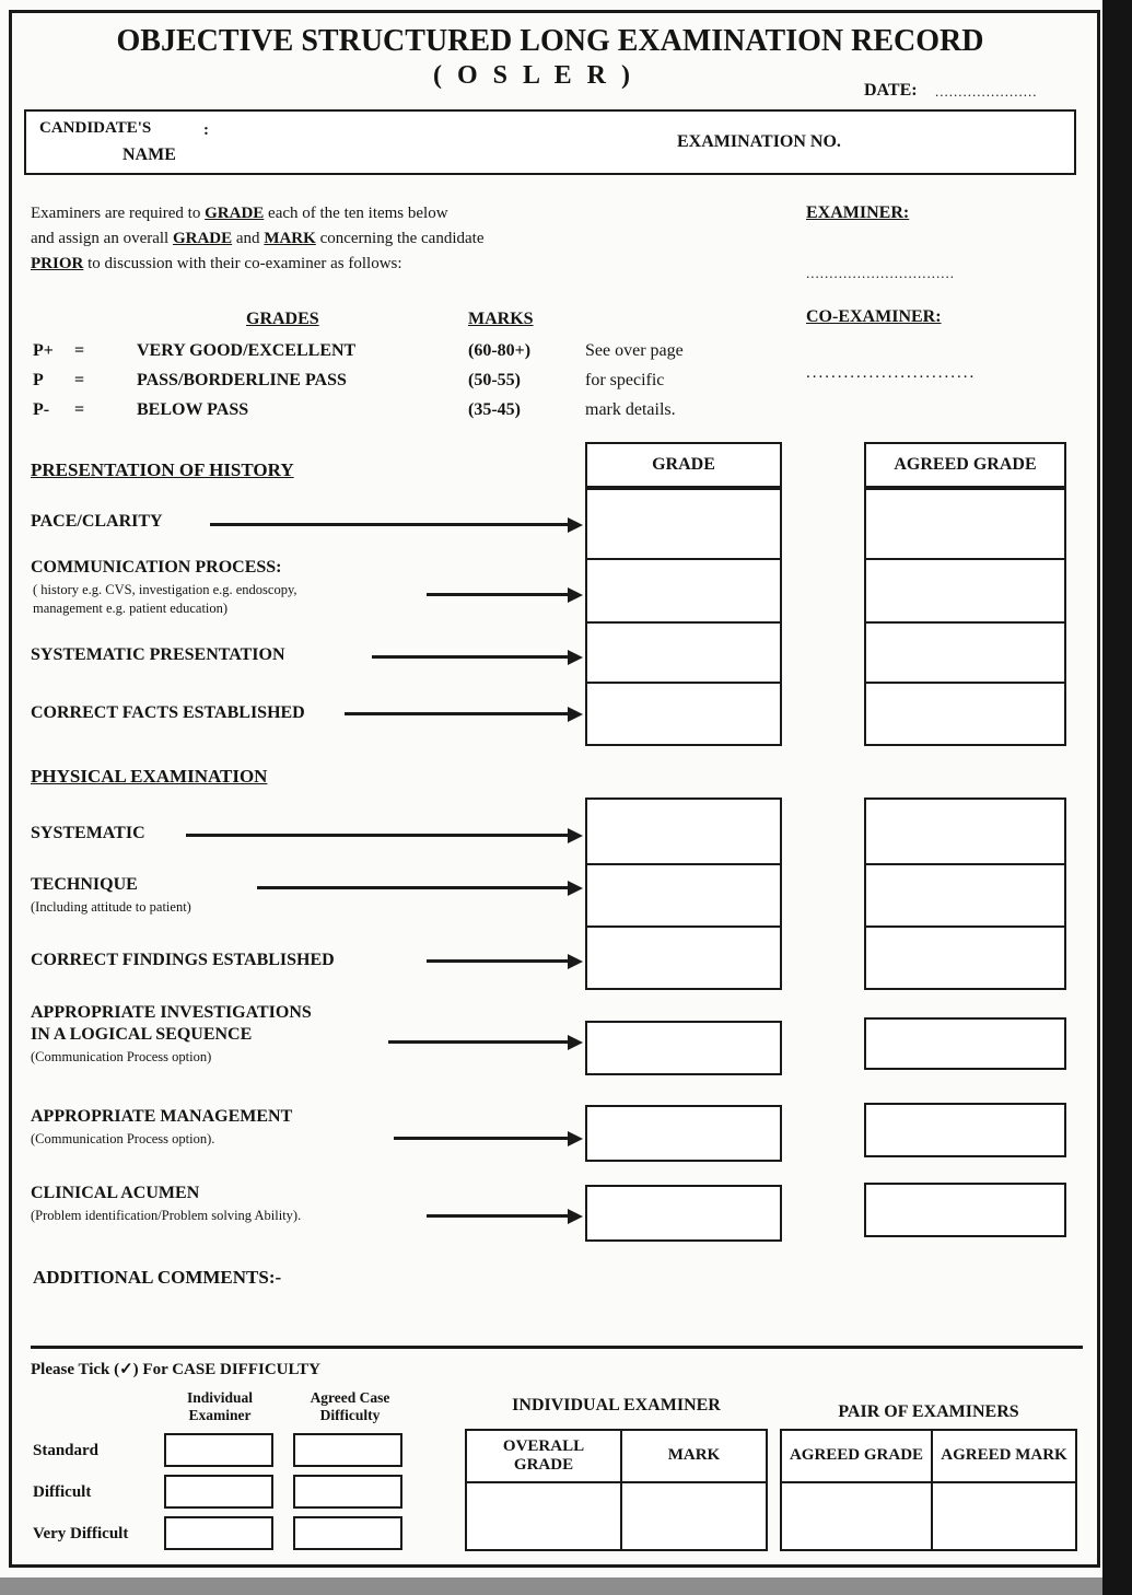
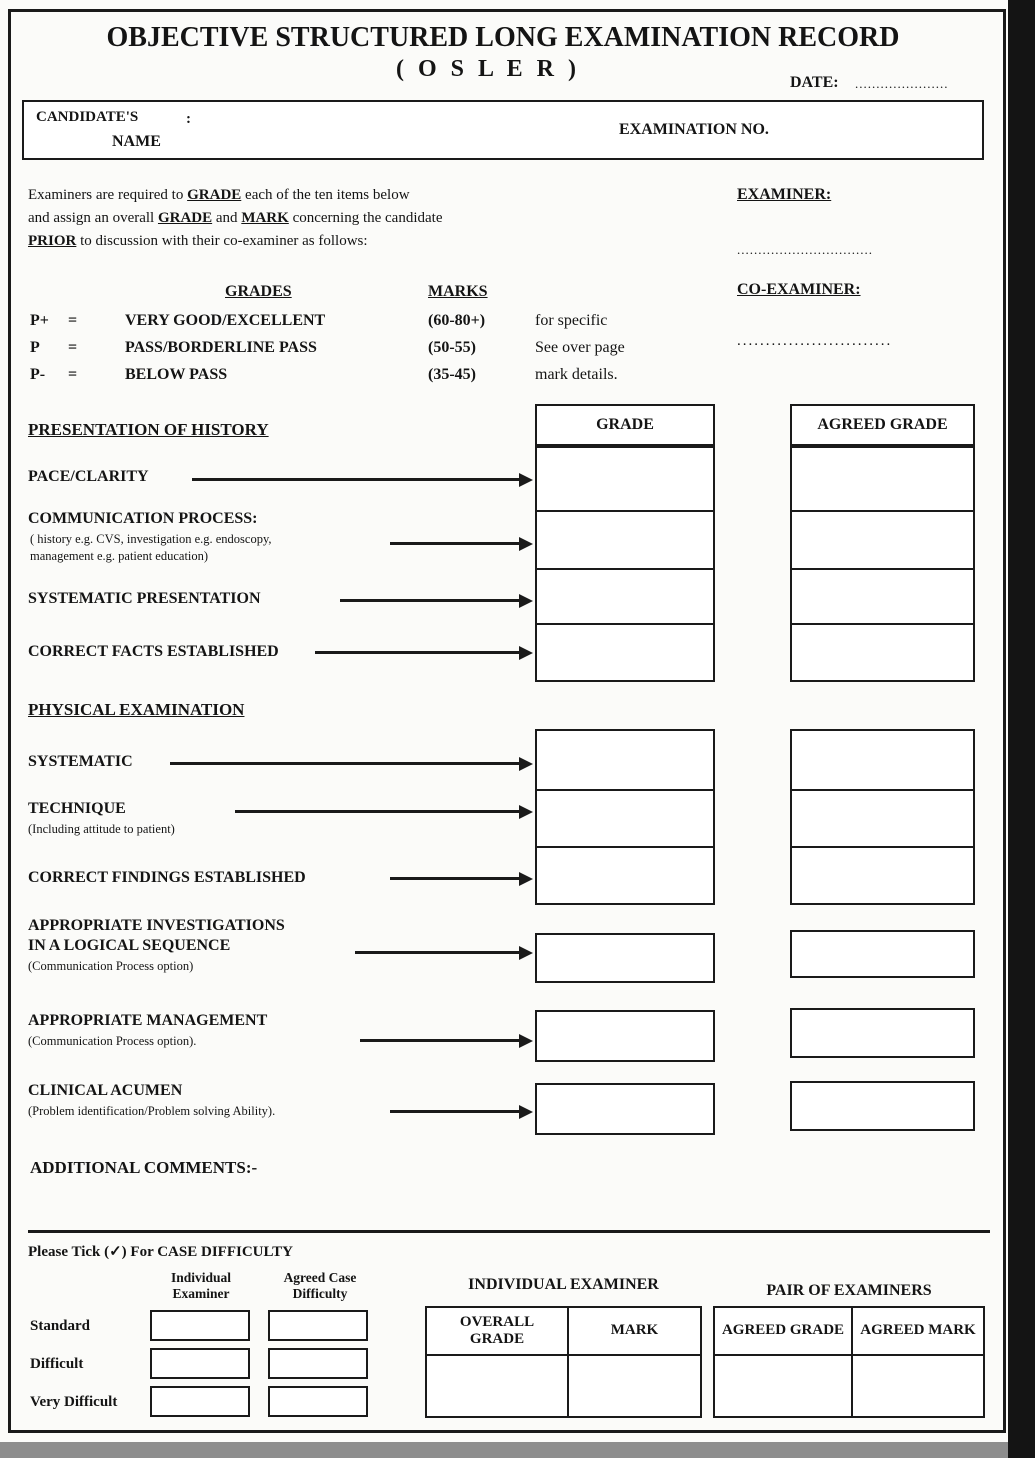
  OBJECTIVE STRUCTURED LONG EXAMINATION RECORD
  ( O S L E R )
  DATE:
  ......................
  CANDIDATE'S
  :
  NAME
  EXAMINATION NO.
  Examiners are required to GRADE each of the ten items below
  and assign an overall GRADE and MARK concerning the candidate
  PRIOR to discussion with their co-examiner as follows:
  EXAMINER:
  ................................
  CO-EXAMINER:
  ...........................
  GRADES
  MARKS
  P+
  =
  VERY GOOD/EXCELLENT
  (60-80+)
- See over page
+ for specific
  P
  =
  PASS/BORDERLINE PASS
  (50-55)
- for specific
+ See over page
  P-
  =
  BELOW PASS
  (35-45)
  mark details.
  PRESENTATION OF HISTORY
  GRADE
  AGREED GRADE
  PACE/CLARITY
  COMMUNICATION PROCESS:
  ( history e.g. CVS, investigation e.g. endoscopy,
  management e.g. patient education)
  SYSTEMATIC PRESENTATION
  CORRECT FACTS ESTABLISHED
  PHYSICAL EXAMINATION
  SYSTEMATIC
  TECHNIQUE
  (Including attitude to patient)
  CORRECT FINDINGS ESTABLISHED
  APPROPRIATE INVESTIGATIONS
  IN A LOGICAL SEQUENCE
  (Communication Process option)
  APPROPRIATE MANAGEMENT
  (Communication Process option).
  CLINICAL ACUMEN
  (Problem identification/Problem solving Ability).
  ADDITIONAL COMMENTS:-
  Please Tick (✓) For CASE DIFFICULTY
  Individual
  Examiner
  Agreed Case
  Difficulty
  Standard
  Difficult
  Very Difficult
  INDIVIDUAL EXAMINER
  OVERALL GRADE
  MARK
  PAIR OF EXAMINERS
  AGREED GRADE
  AGREED MARK
